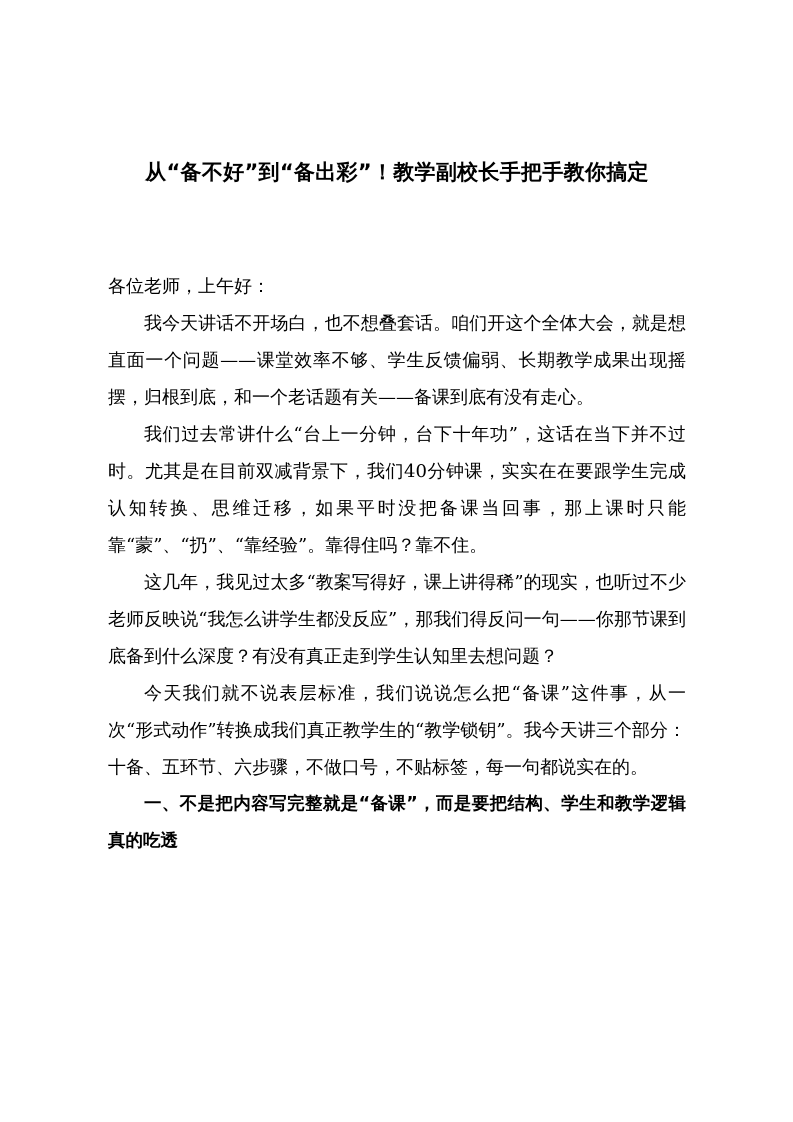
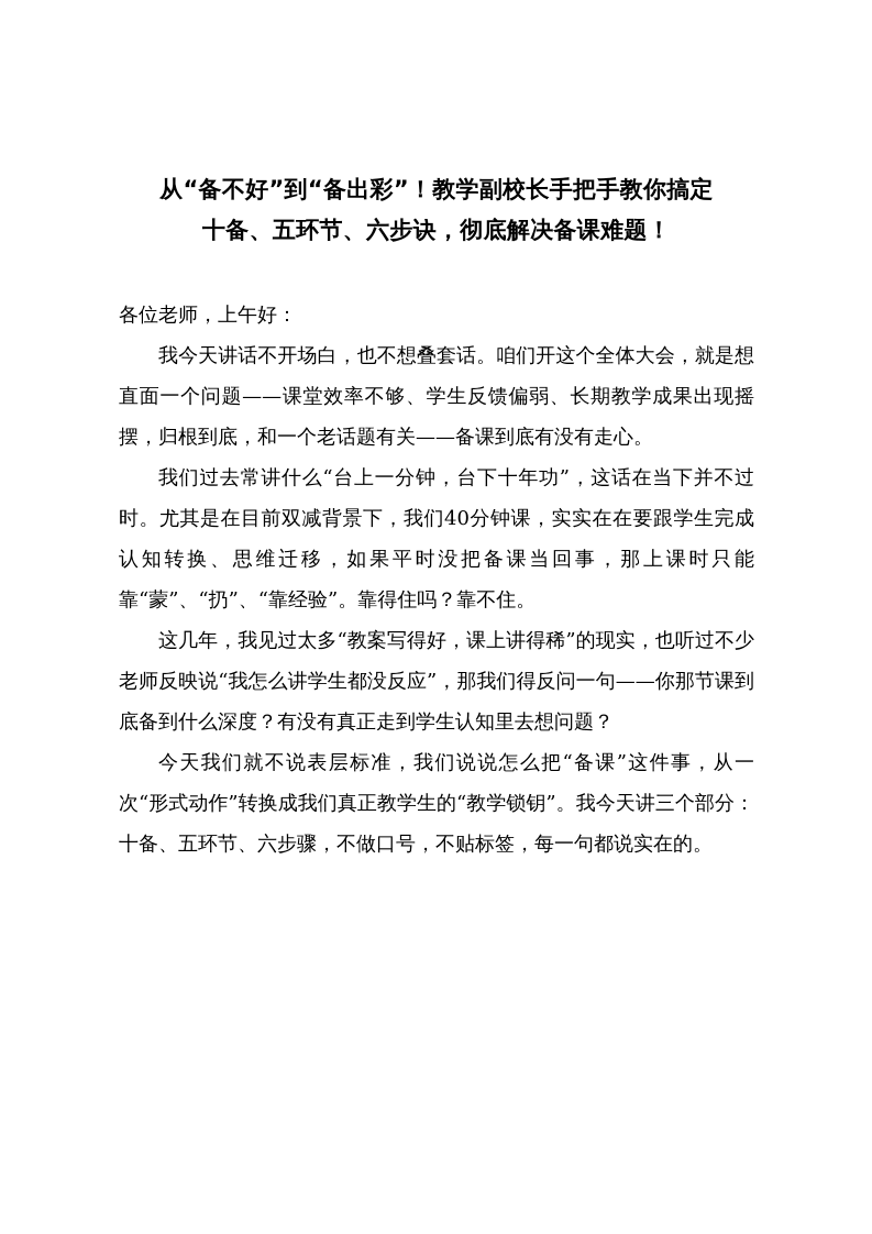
  从“备不好”到“备出彩”！教学副校长手把手教你搞定
+ 十备、五环节、六步诀，彻底解决备课难题！
  各位老师，上午好：
  我今天讲话不开场白，也不想叠套话。咱们开这个全体大会，就是想直面一个问题——课堂效率不够、学生反馈偏弱、长期教学成果出现摇摆，归根到底，和一个老话题有关——备课到底有没有走心。
  我们过去常讲什么“台上一分钟，台下十年功”，这话在当下并不过时。尤其是在目前双减背景下，我们40分钟课，实实在在要跟学生完成认知转换、思维迁移，如果平时没把备课当回事，那上课时只能靠“蒙”、“扔”、“靠经验”。靠得住吗？靠不住。
  这几年，我见过太多“教案写得好，课上讲得稀”的现实，也听过不少老师反映说“我怎么讲学生都没反应”，那我们得反问一句——你那节课到底备到什么深度？有没有真正走到学生认知里去想问题？
  今天我们就不说表层标准，我们说说怎么把“备课”这件事，从一次“形式动作”转换成我们真正教学生的“教学锁钥”。我今天讲三个部分：十备、五环节、六步骤，不做口号，不贴标签，每一句都说实在的。
- 一、不是把内容写完整就是“备课”，而是要把结构、学生和教学逻辑真的吃透
